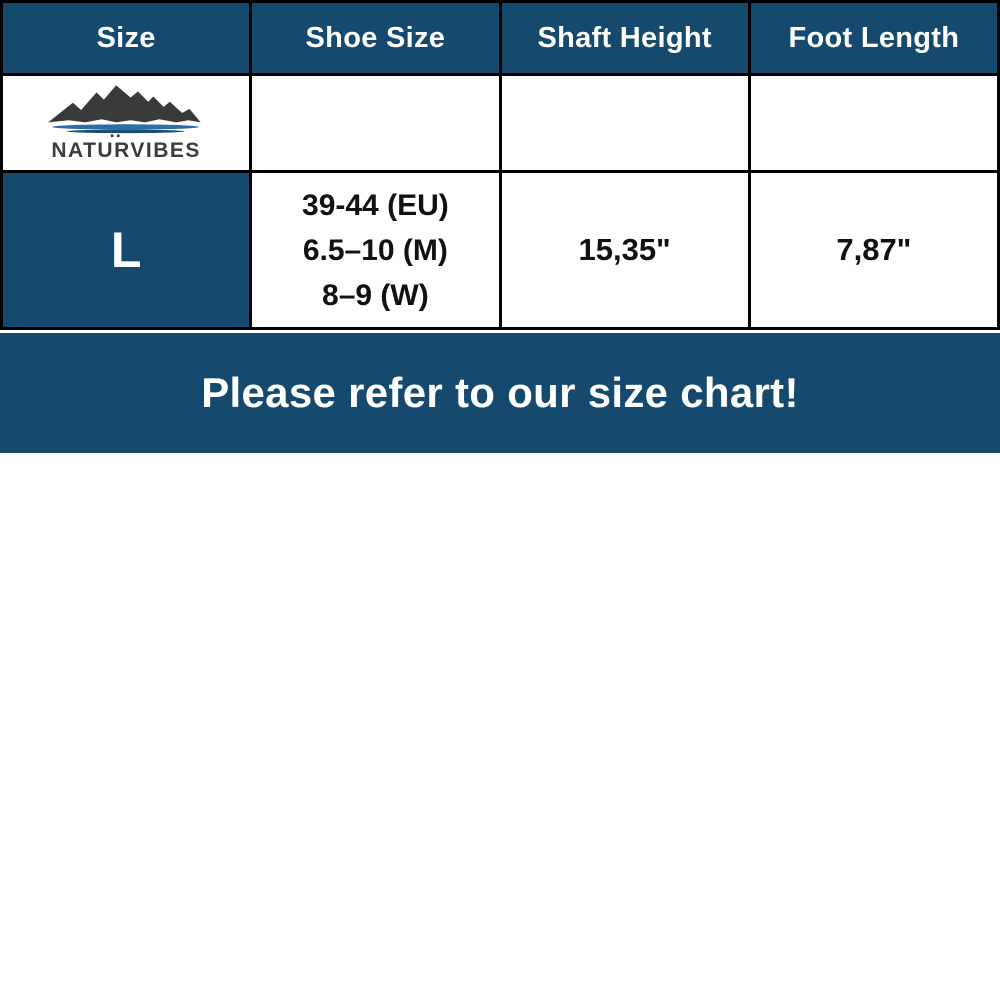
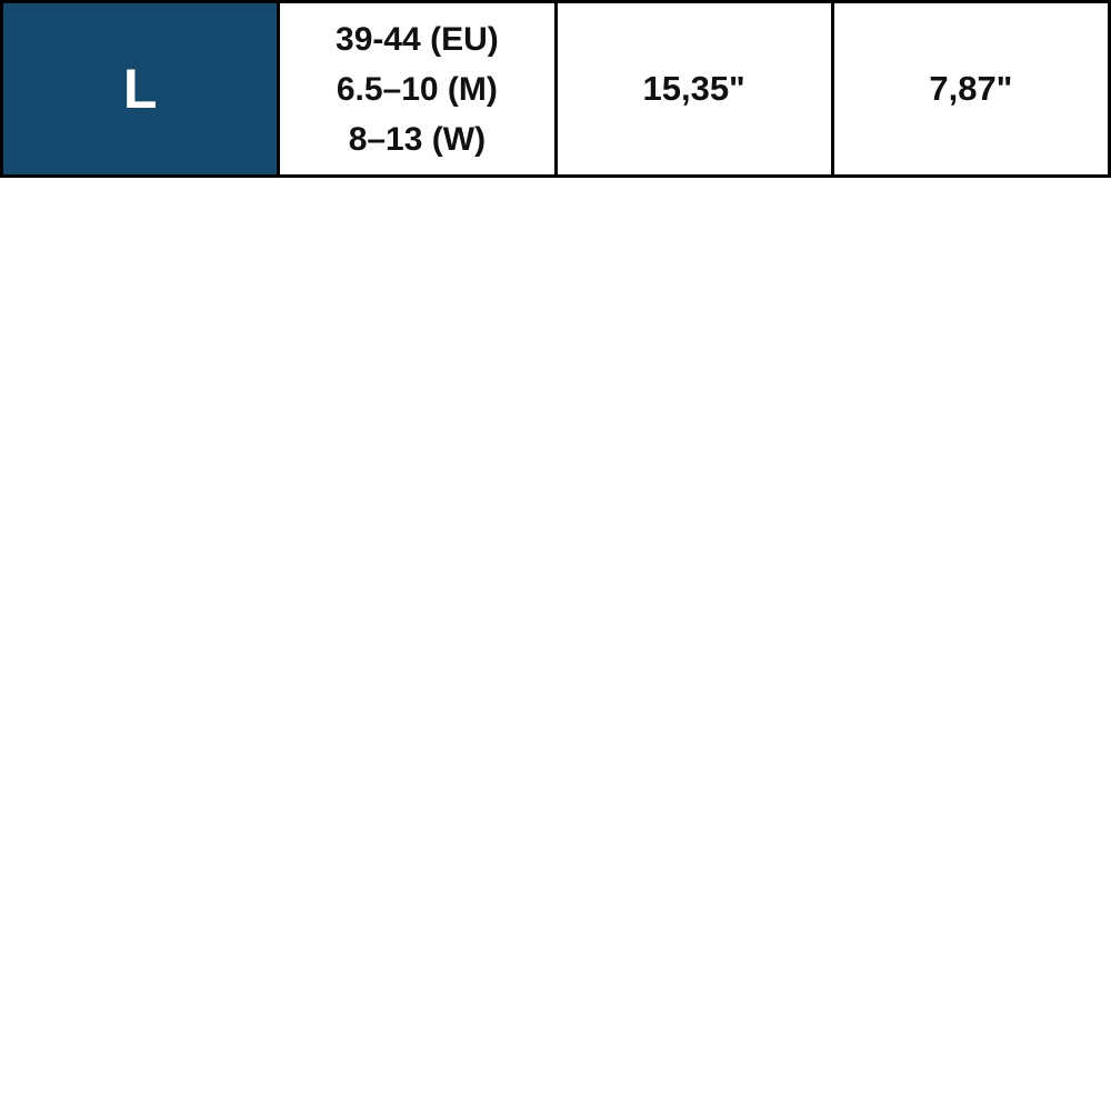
- Size	Shoe Size	Shaft Height	Foot Length
- NATURVIBES
- L	39-44 (EU) 6.5–10 (M) 8–9 (W)	15,35"	7,87"
+ L	39-44 (EU) 6.5–10 (M) 8–13 (W)	15,35"	7,87"
- Please refer to our size chart!
